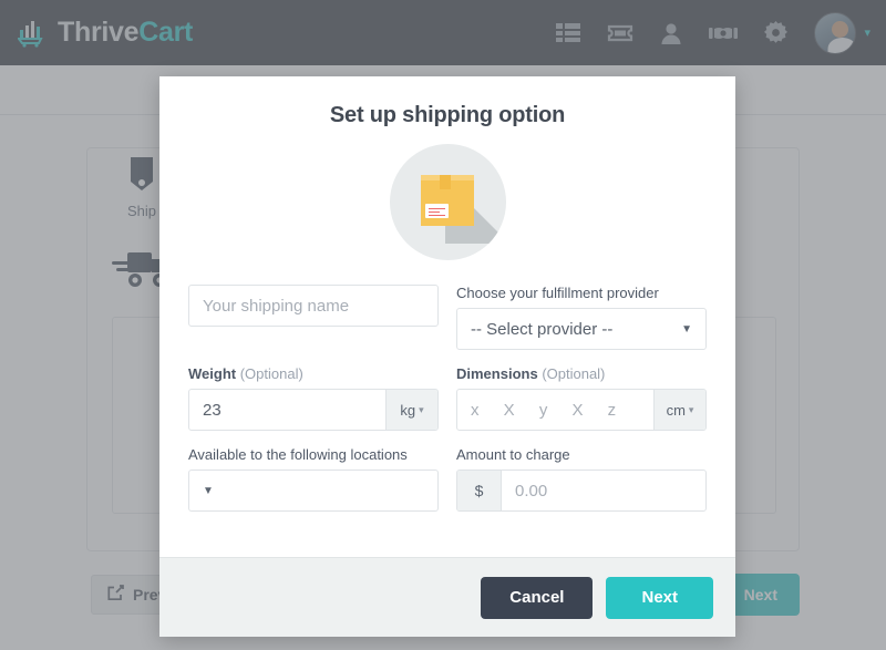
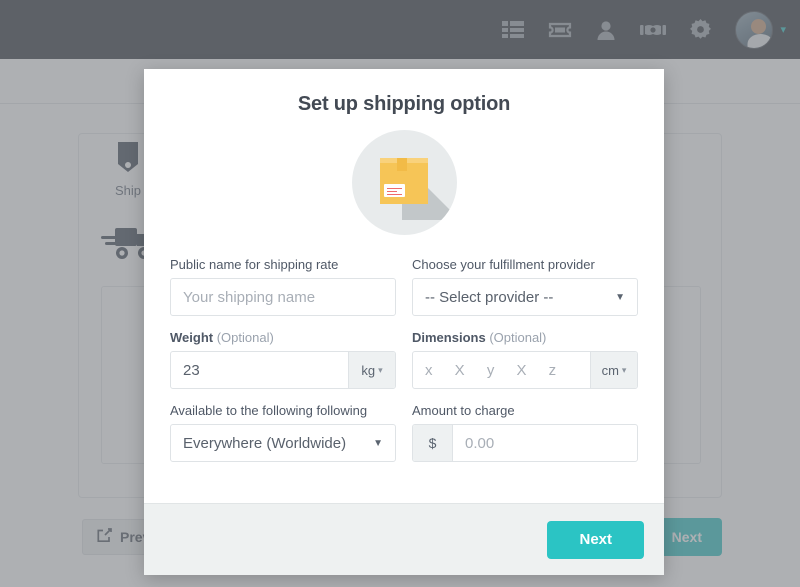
- ThriveCart
  ▾
  Ship
  Next
  Set up shipping option
+ Public name for shipping rate
  Your shipping name
  Choose your fulfillment provider
  -- Select provider --
  ▼
  Weight (Optional)
  23
  kg
  ▾
  Dimensions (Optional)
  x X y X z
  cm
  ▾
- Available to the following locations
+ Available to the following following
+ Everywhere (Worldwide)
  ▼
  Amount to charge
  $
  0.00
- Cancel
  Next
